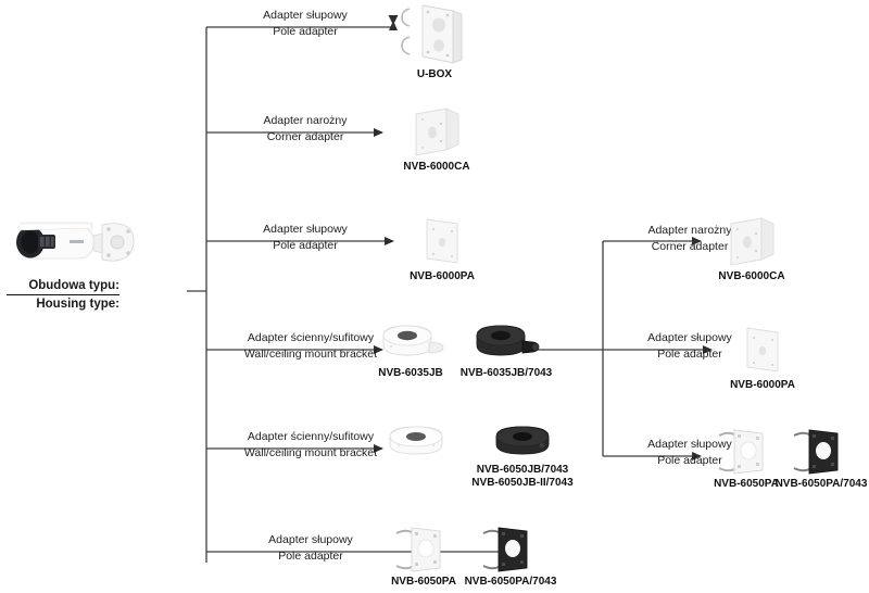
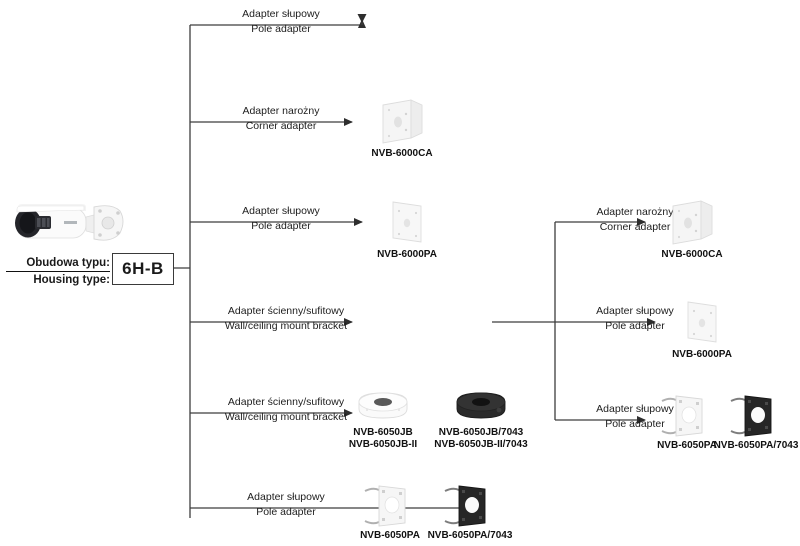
  Obudowa typu:
  Housing type:
+ 6H-B
  Adapter słupowy
  Pole adapter
- U-BOX
  Adapter narożny
  Corner adapter
  NVB-6000CA
  Adapter słupowy
  Pole adapter
  NVB-6000PA
  Adapter ścienny/sufitowy
  Wall/ceiling mount bracket
- NVB-6035JB
- NVB-6035JB/7043
  Adapter ścienny/sufitowy
  Wall/ceiling mount bracket
+ NVB-6050JB
+ NVB-6050JB-II
  NVB-6050JB/7043
  NVB-6050JB-II/7043
  Adapter słupowy
  Pole adapter
  NVB-6050PA
  NVB-6050PA/7043
  Adapter narożny
  Corner adapter
  NVB-6000CA
  Adapter słupowy
  Pole adapter
  NVB-6000PA
  Adapter słupowy
  Pole adapter
  NVB-6050PA
  NVB-6050PA/7043
